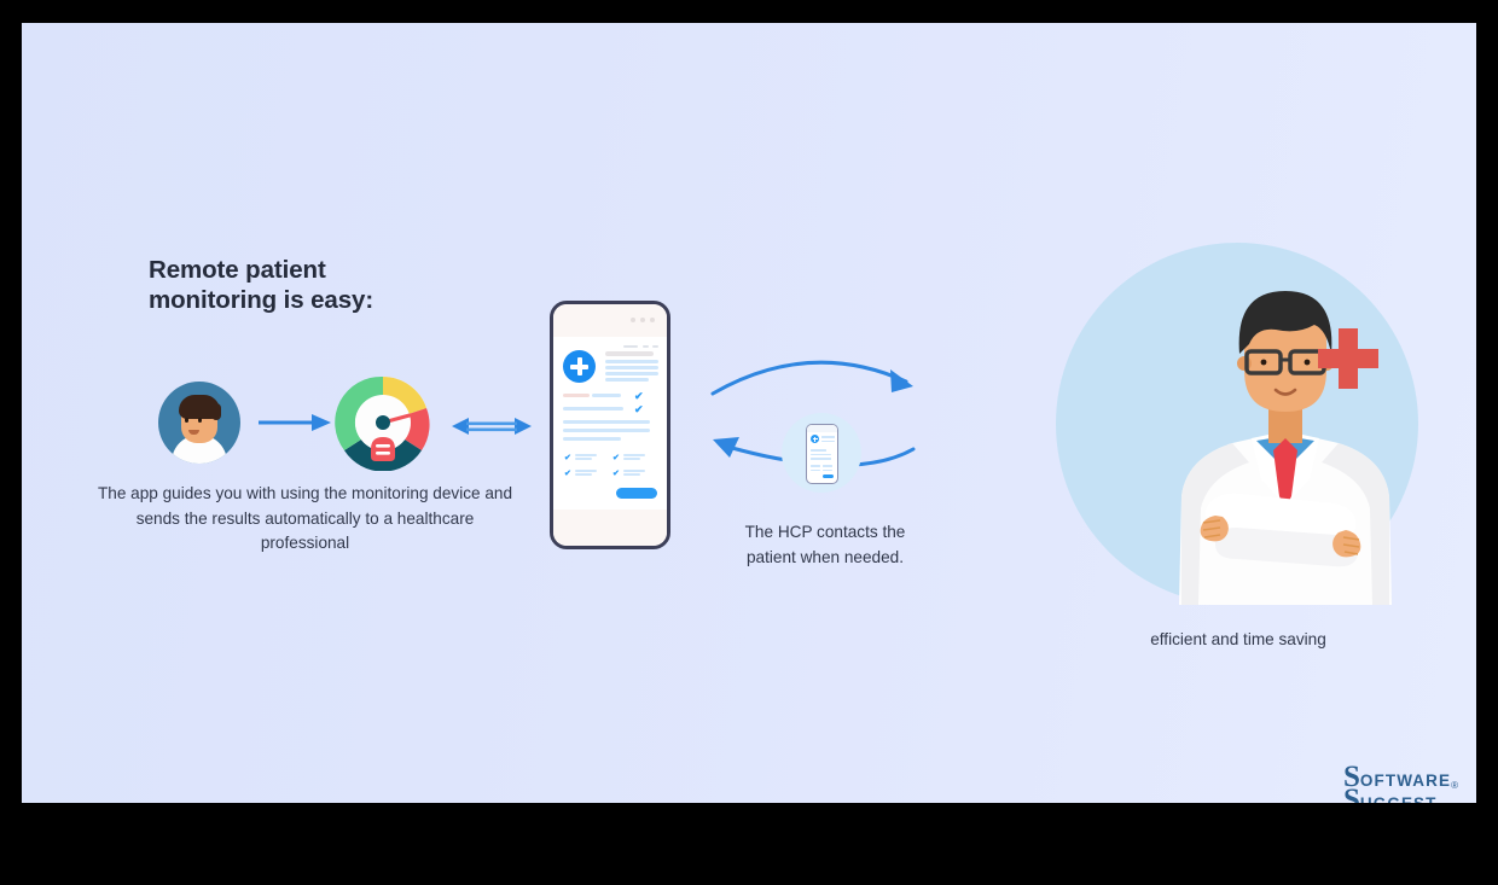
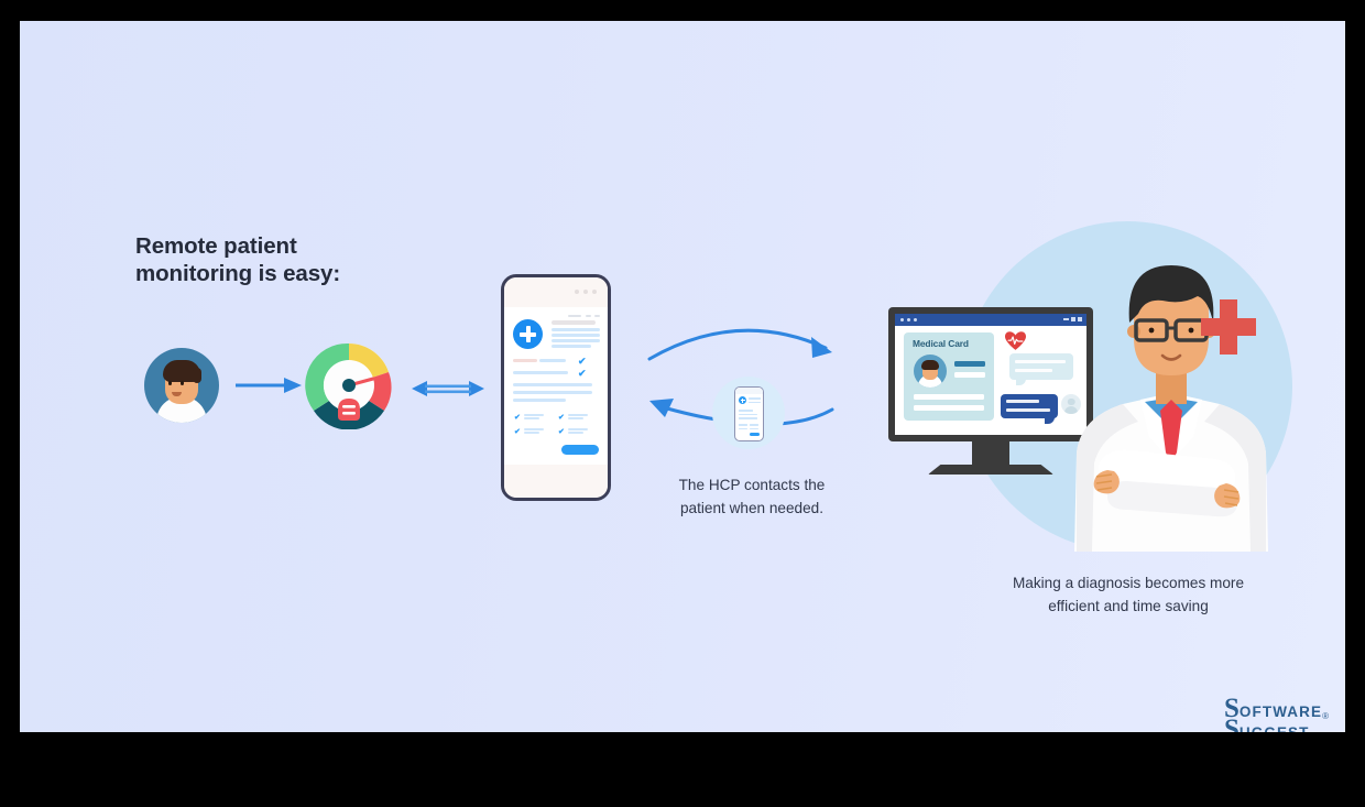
  Remote patient
  monitoring is easy:
  ✔
  ✔
- The app guides you with using the monitoring device and sends the results automatically to a healthcare professional
  The HCP contacts the
  patient when needed.
+ Medical Card
+ Making a diagnosis becomes more
  efficient and time saving
  S
  OFTWARE
  ®
  S
